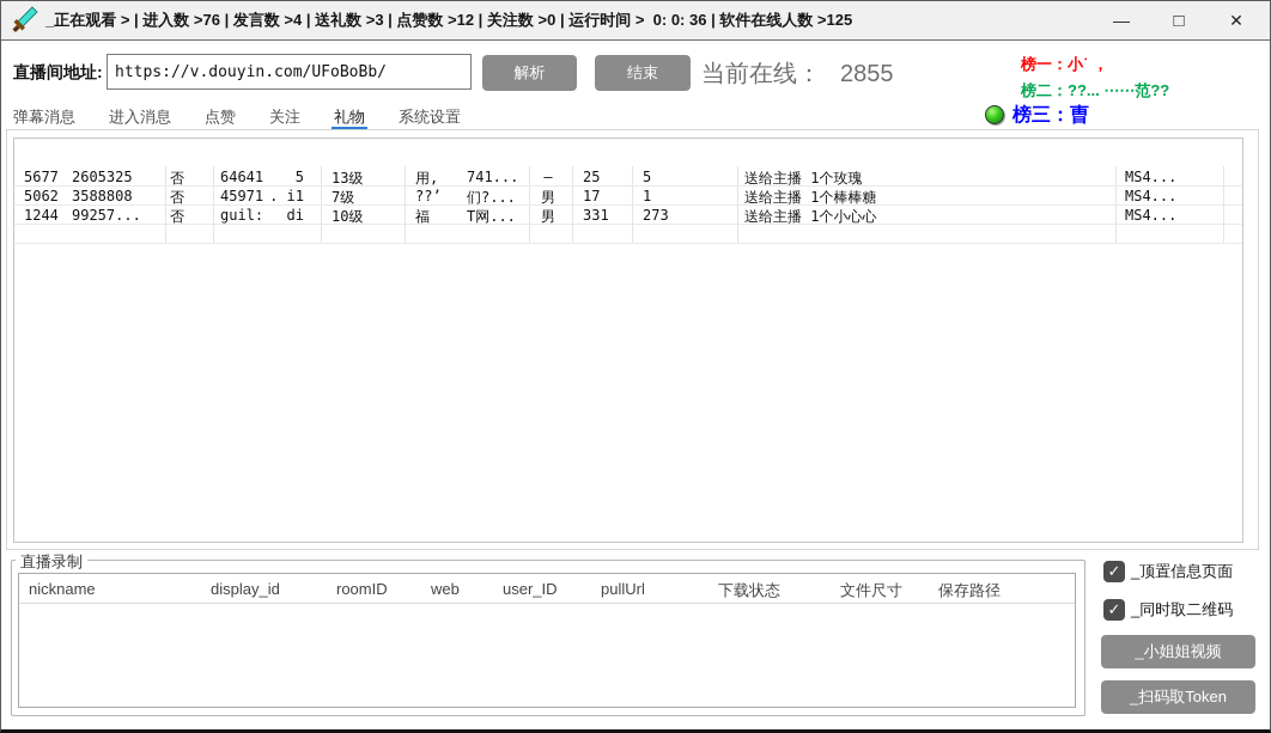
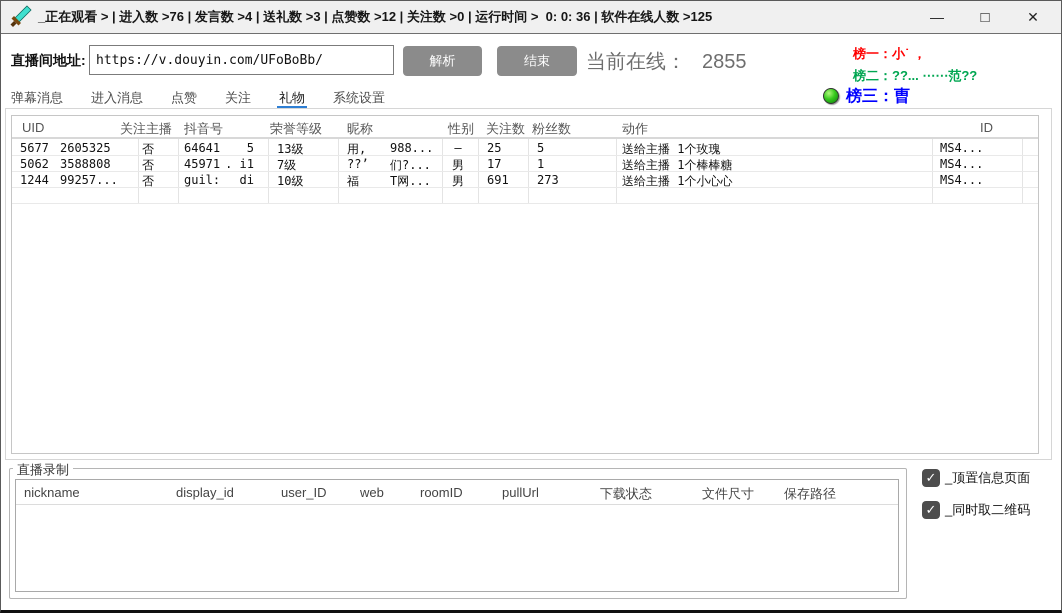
  _正在观看 > | 进入数 >76 | 发言数 >4 | 送礼数 >3 | 点赞数 >12 | 关注数 >0 | 运行时间 > 0: 0: 36 | 软件在线人数 >125
  —
  □
  ✕
  直播间地址:
  https://v.douyin.com/UFoBoBb/
  解析
  结束
  当前在线： 2855
  榜一：小˙ ，
  榜二：??... ⋯⋯范??
  榜三：曺
  弹幕消息
  进入消息
  点赞
  关注
  礼物
  系统设置
+ UID
+ 关注主播
+ 抖音号
+ 荣誉等级
+ 昵称
+ 性别
+ 关注数
+ 粉丝数
+ 动作
+ ID
  5677
  2605325
  否
  64641
  5
  13级
  用,
- 741...
+ 988...
  –
  25
  5
  送给主播 1个玫瑰
  MS4...
  5062
  3588808
  否
  45971
  . i1
  7级
  ??’
  们?...
  男
  17
  1
  送给主播 1个棒棒糖
  MS4...
  1244
  99257...
  否
  guil:
  di
  10级
  福
  T网...
  男
- 331
+ 691
  273
  送给主播 1个小心心
  MS4...
  直播录制
  nickname
  display_id
- roomID
+ user_ID
  web
- user_ID
+ roomID
  pullUrl
  下载状态
  文件尺寸
  保存路径
  ✓
  _顶置信息页面
  ✓
  _同时取二维码
- _小姐姐视频
- _扫码取Token
